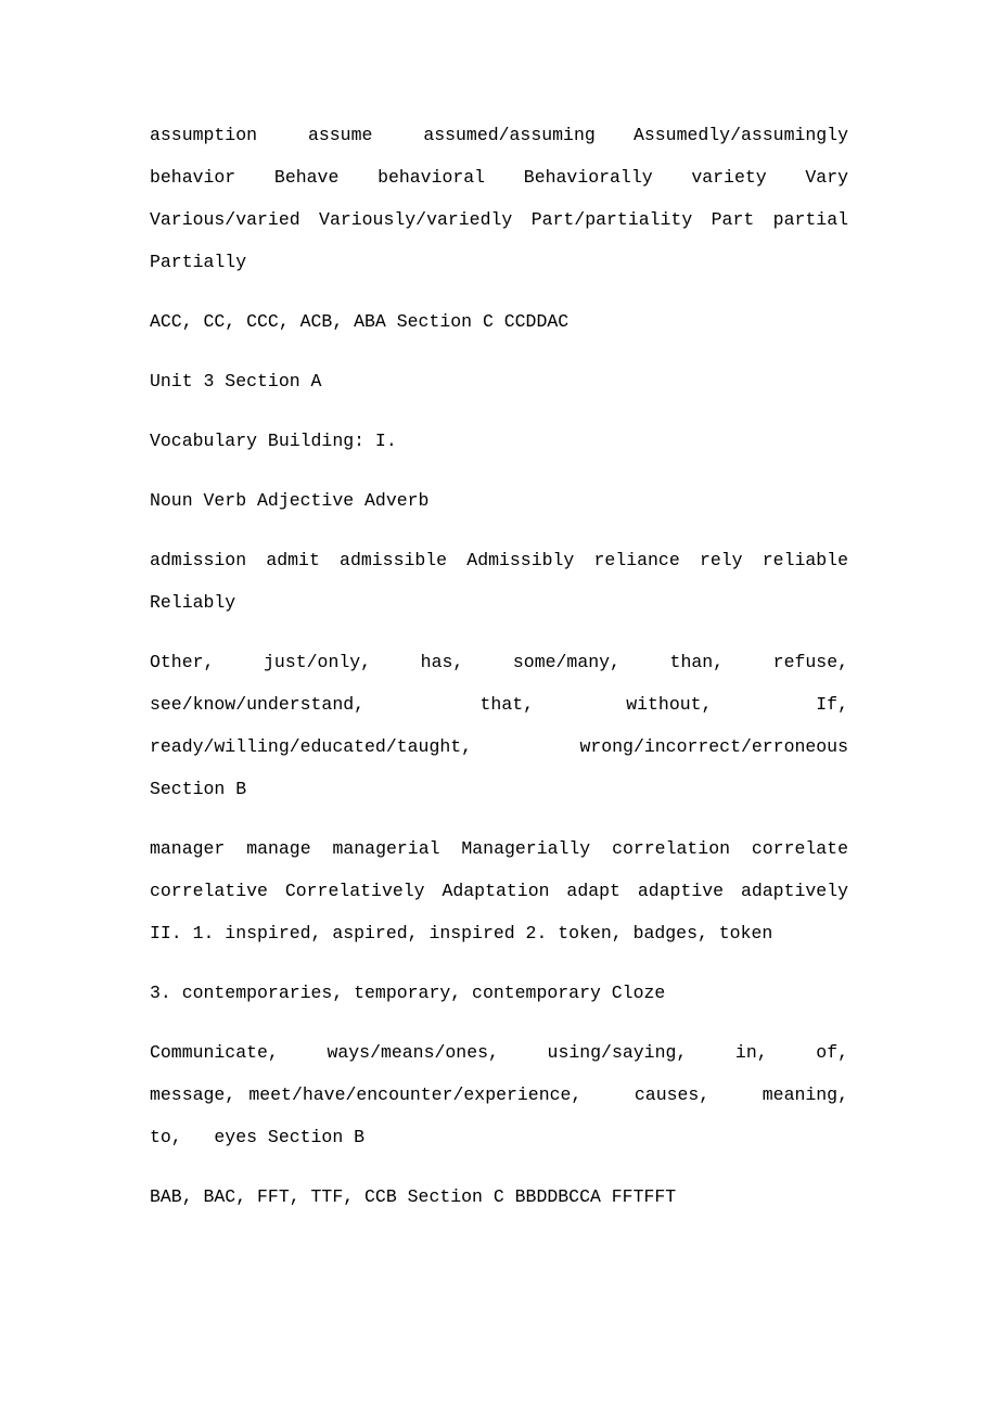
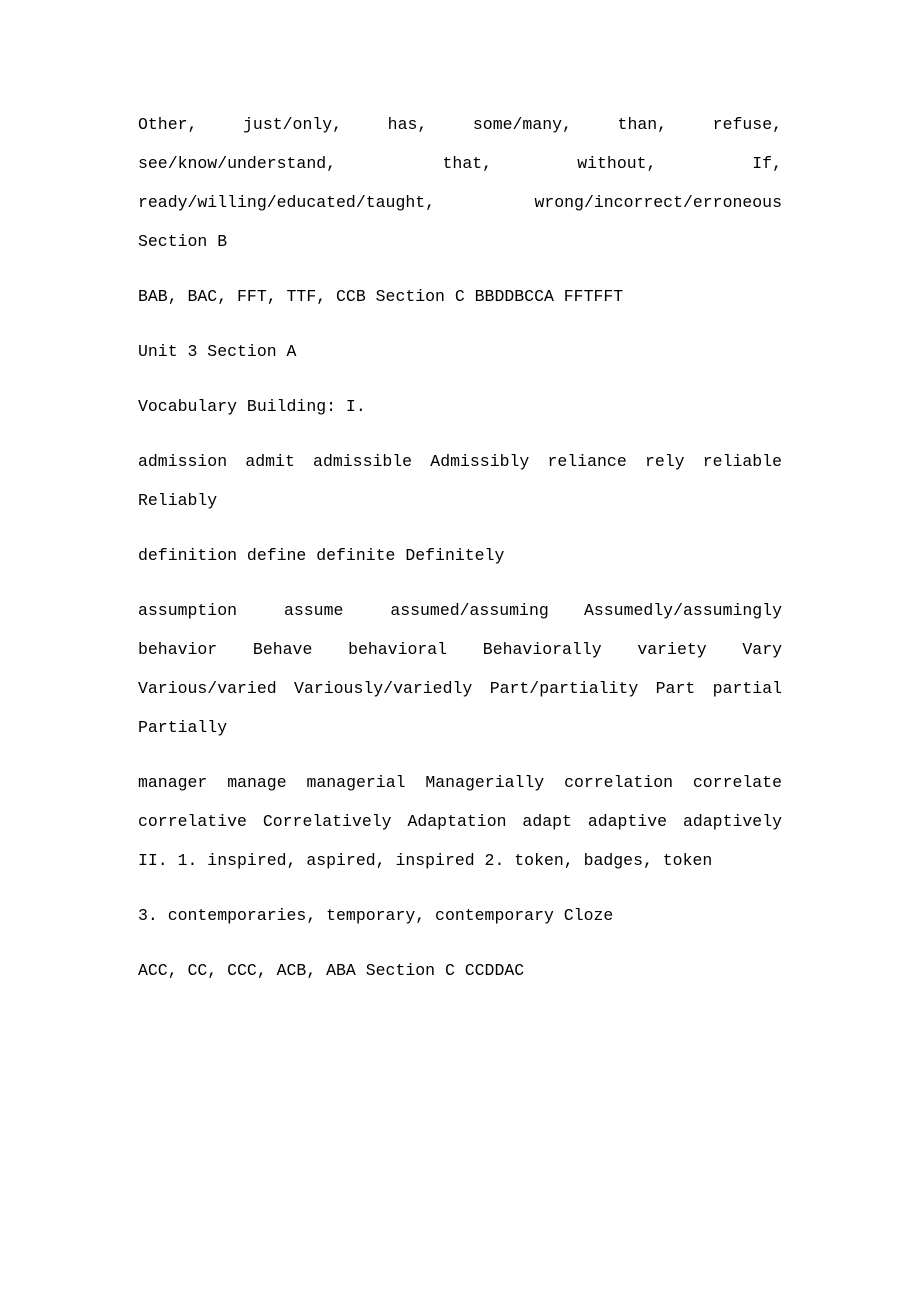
- assumption assume assumed/assuming Assumedly/assumingly behavior Behave behavioral Behaviorally variety Vary Various/varied Variously/variedly Part/partiality Part partial Partially
+ Other, just/only, has, some/many, than, refuse, see/know/understand, that, without, If, ready/willing/educated/taught, wrong/incorrect/erroneous Section B
- ACC, CC, CCC, ACB, ABA Section C CCDDAC
+ BAB, BAC, FFT, TTF, CCB Section C BBDDBCCA FFTFFT
  Unit 3 Section A
  Vocabulary Building: I.
- Noun Verb Adjective Adverb
  admission admit admissible Admissibly reliance rely reliable Reliably
+ definition define definite Definitely
- Other, just/only, has, some/many, than, refuse, see/know/understand, that, without, If, ready/willing/educated/taught, wrong/incorrect/erroneous Section B
+ assumption assume assumed/assuming Assumedly/assumingly behavior Behave behavioral Behaviorally variety Vary Various/varied Variously/variedly Part/partiality Part partial Partially
  manager manage managerial Managerially correlation correlate correlative Correlatively Adaptation adapt adaptive adaptively II. 1. inspired, aspired, inspired 2. token, badges, token
  3. contemporaries, temporary, contemporary Cloze
- Communicate, ways/means/ones, using/saying, in, of, message, meet/have/encounter/experience, causes, meaning, to, eyes Section B
- BAB, BAC, FFT, TTF, CCB Section C BBDDBCCA FFTFFT
+ ACC, CC, CCC, ACB, ABA Section C CCDDAC
